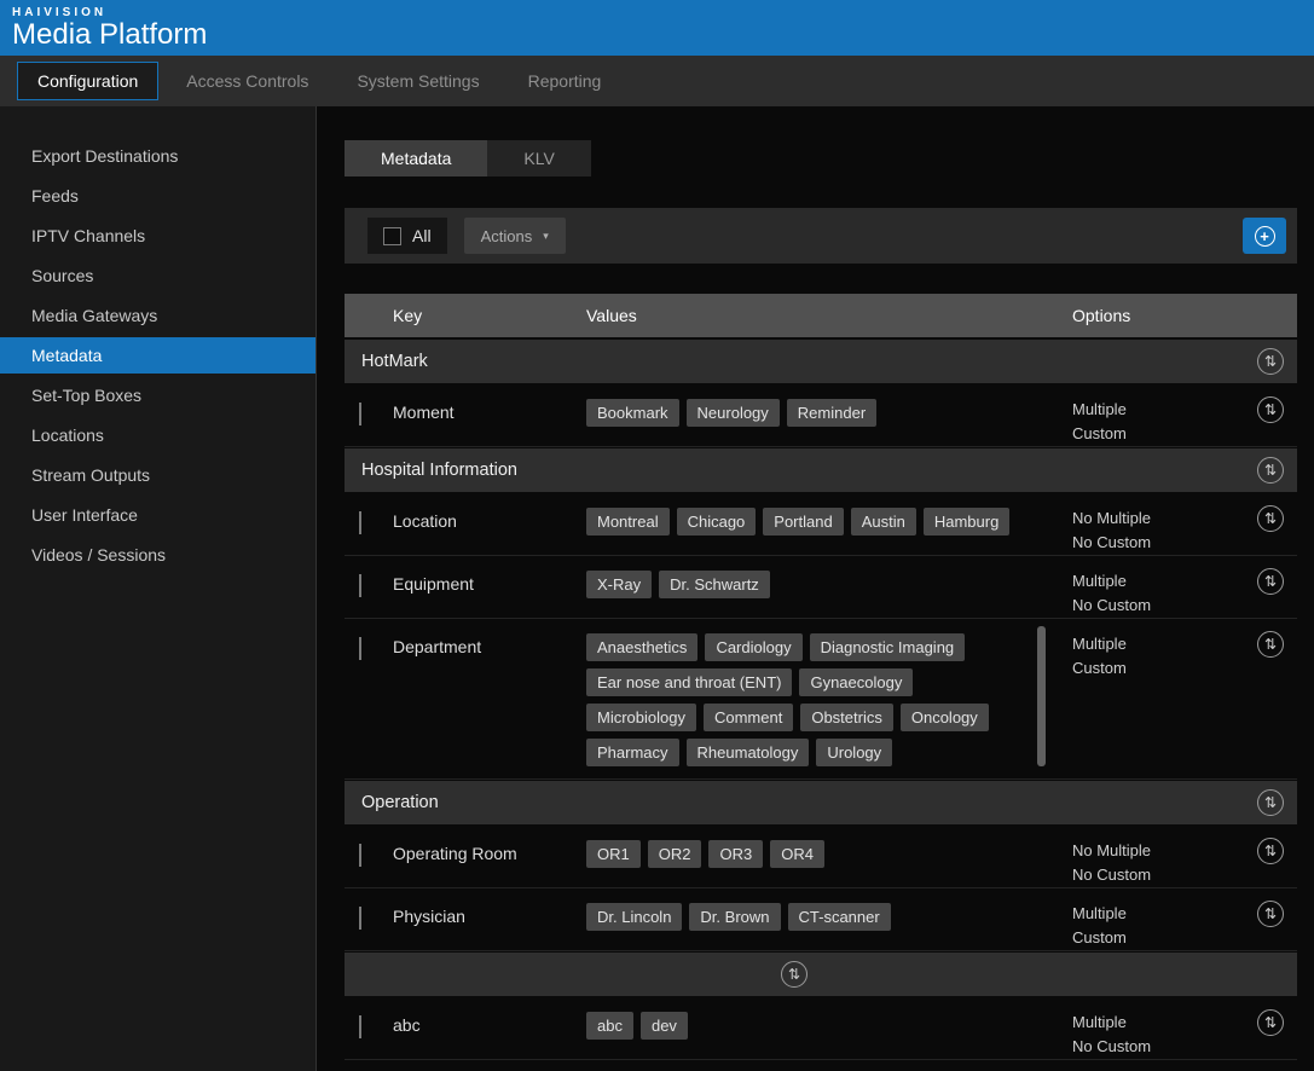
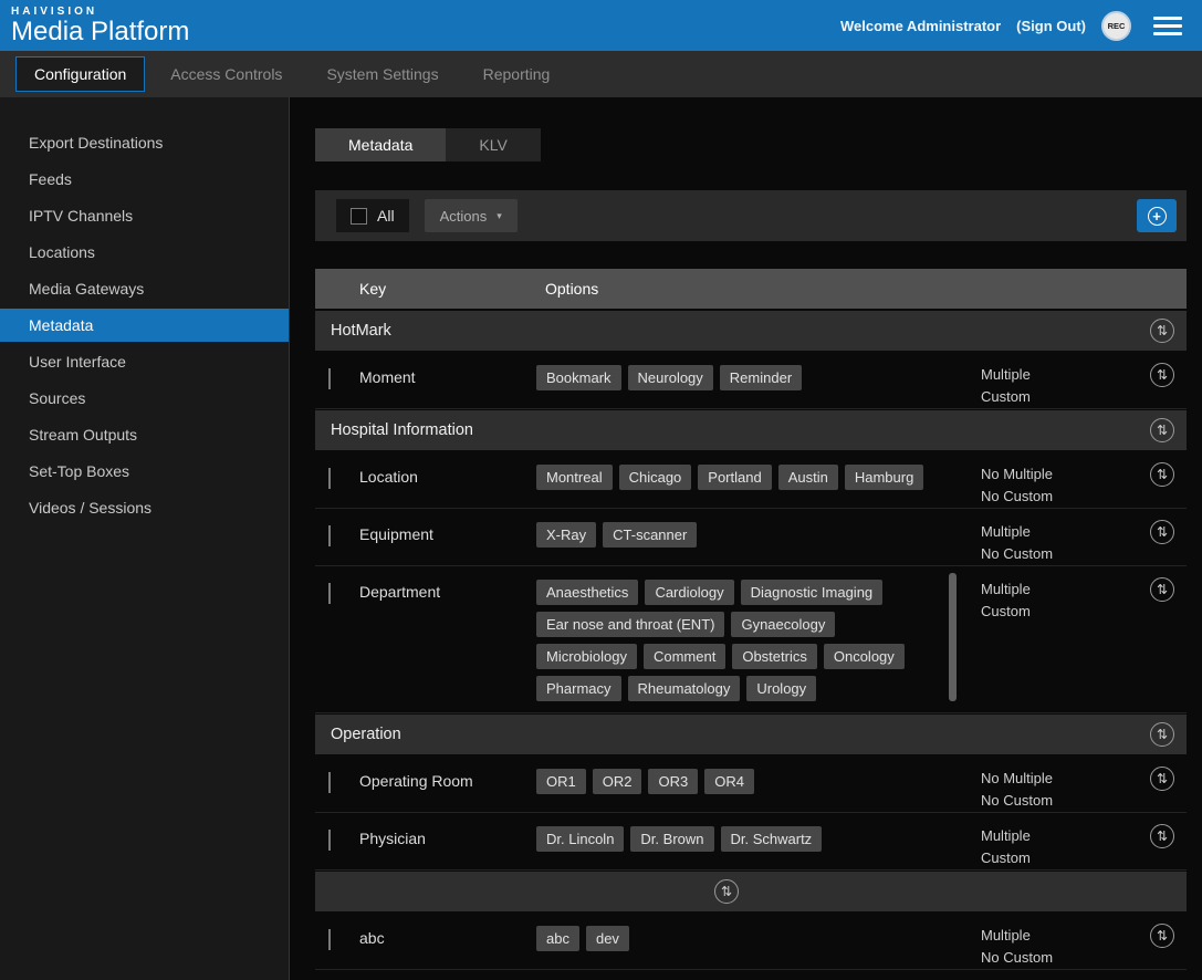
  HAIVISION
  Media Platform
+ Welcome Administrator
+ (Sign Out)
+ REC
  Configuration
  Access Controls
  System Settings
  Reporting
  Export Destinations
  Feeds
  IPTV Channels
- Sources
+ Locations
  Media Gateways
  Metadata
- Set-Top Boxes
+ User Interface
- Locations
+ Sources
  Stream Outputs
- User Interface
+ Set-Top Boxes
  Videos / Sessions
  Metadata
  KLV
  All
  Actions
  ▾
  +
  Key
- Values
  Options
  HotMark
  ⇅
  Moment
  Bookmark Neurology Reminder
  Multiple
  Custom
  ⇅
  Hospital Information
  ⇅
  Location
  Montreal Chicago Portland Austin Hamburg
  No Multiple
  No Custom
  ⇅
  Equipment
- X-Ray Dr. Schwartz
+ X-Ray CT-scanner
  Multiple
  No Custom
  ⇅
  Department
  Anaesthetics Cardiology Diagnostic ImagingEar nose and throat (ENT) GynaecologyMicrobiology Comment Obstetrics OncologyPharmacy Rheumatology Urology
  Multiple
  Custom
  ⇅
  Operation
  ⇅
  Operating Room
  OR1 OR2 OR3 OR4
  No Multiple
  No Custom
  ⇅
  Physician
- Dr. Lincoln Dr. Brown CT-scanner
+ Dr. Lincoln Dr. Brown Dr. Schwartz
  Multiple
  Custom
  ⇅
  ⇅
  abc
  abc dev
  Multiple
  No Custom
  ⇅
